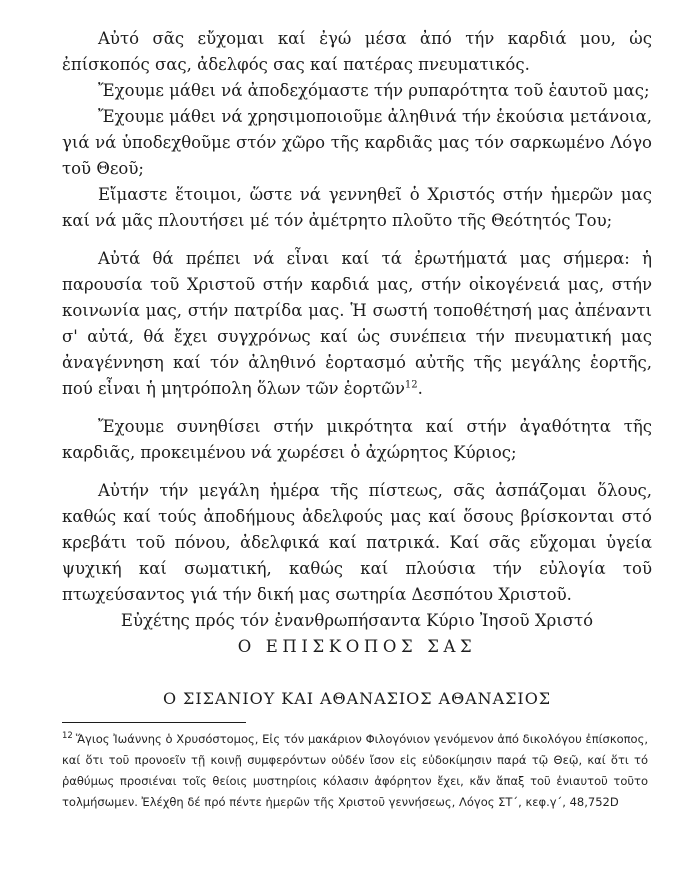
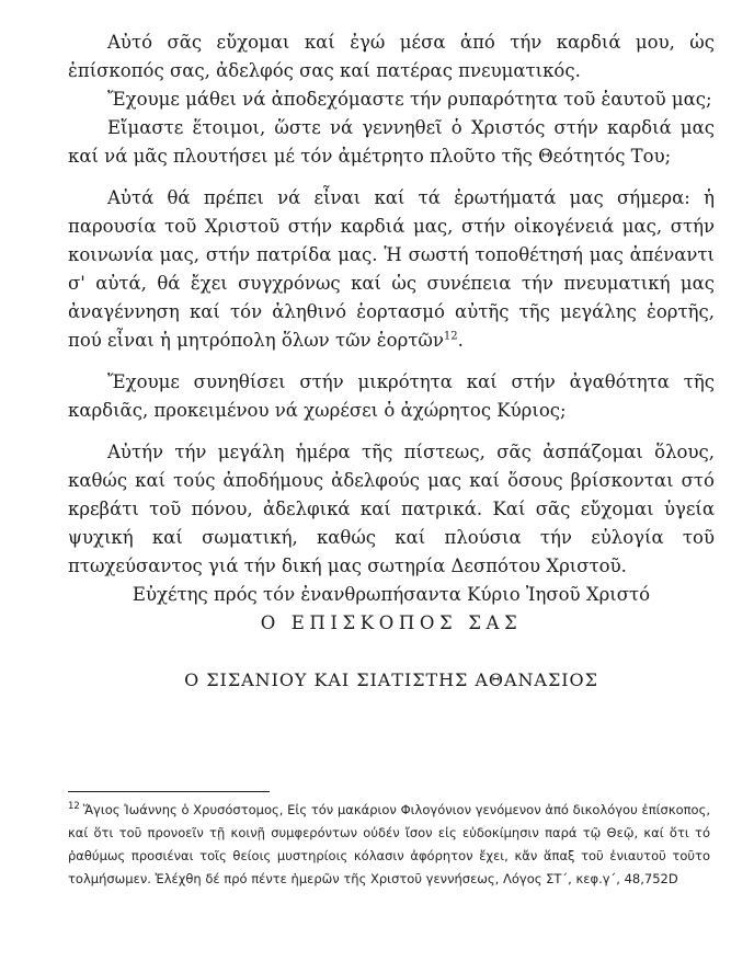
  Αὐτό σᾶς εὔχομαι καί ἐγώ μέσα ἀπό τήν καρδιά μου, ὡς ἐπίσκοπός σας, ἀδελφός σας καί πατέρας πνευματικός.
  Ἔχουμε μάθει νά ἀποδεχόμαστε τήν ρυπαρότητα τοῦ ἑαυτοῦ μας;
- Ἔχουμε μάθει νά χρησιμοποιοῦμε ἀληθινά τήν ἑκούσια μετάνοια, γιά νά ὑποδεχθοῦμε στόν χῶρο τῆς καρδιᾶς μας τόν σαρκωμένο Λόγο τοῦ Θεοῦ;
- Εἴμαστε ἕτοιμοι, ὥστε νά γεννηθεῖ ὁ Χριστός στήν ἡμερῶν μας καί νά μᾶς πλουτήσει μέ τόν ἀμέτρητο πλοῦτο τῆς Θεότητός Του;
+ Εἴμαστε ἕτοιμοι, ὥστε νά γεννηθεῖ ὁ Χριστός στήν καρδιά μας καί νά μᾶς πλουτήσει μέ τόν ἀμέτρητο πλοῦτο τῆς Θεότητός Του;
  Αὐτά θά πρέπει νά εἶναι καί τά ἐρωτήματά μας σήμερα: ἡ παρουσία τοῦ Χριστοῦ στήν καρδιά μας, στήν οἰκογένειά μας, στήν κοινωνία μας, στήν πατρίδα μας. Ἡ σωστή τοποθέτησή μας ἀπέναντι σ' αὐτά, θά ἔχει συγχρόνως καί ὡς συνέπεια τήν πνευματική μας ἀναγέννηση καί τόν ἀληθινό ἑορτασμό αὐτῆς τῆς μεγάλης ἑορτῆς, πού εἶναι ἡ μητρόπολη ὅλων τῶν ἑορτῶν12.
  Ἔχουμε συνηθίσει στήν μικρότητα καί στήν ἀγαθότητα τῆς καρδιᾶς, προκειμένου νά χωρέσει ὁ ἀχώρητος Κύριος;
  Αὐτήν τήν μεγάλη ἡμέρα τῆς πίστεως, σᾶς ἀσπάζομαι ὅλους, καθώς καί τούς ἀποδήμους ἀδελφούς μας καί ὅσους βρίσκονται στό κρεβάτι τοῦ πόνου, ἀδελφικά καί πατρικά. Καί σᾶς εὔχομαι ὑγεία ψυχική καί σωματική, καθώς καί πλούσια τήν εὐλογία τοῦ πτωχεύσαντος γιά τήν δική μας σωτηρία Δεσπότου Χριστοῦ.
  Εὐχέτης πρός τόν ἐνανθρωπήσαντα Κύριο Ἰησοῦ Χριστό
  Ο ΕΠΙΣΚΟΠΟΣ ΣΑΣ
- Ο ΣΙΣΑΝΙΟΥ ΚΑΙ ΑΘΑΝΑΣΙΟΣ ΑΘΑΝΑΣΙΟΣ
+ Ο ΣΙΣΑΝΙΟΥ ΚΑΙ ΣΙΑΤΙΣΤΗΣ ΑΘΑΝΑΣΙΟΣ
  12 Ἅγιος Ἰωάννης ὁ Χρυσόστομος, Εἰς τόν μακάριον Φιλογόνιον γενόμενον ἀπό δικολόγου ἐπίσκοπος, καί ὅτι τοῦ προνοεῖν τῇ κοινῇ συμφερόντων οὐδέν ἴσον εἰς εὐδοκίμησιν παρά τῷ Θεῷ, καί ὅτι τό ῥαθύμως προσιέναι τοῖς θείοις μυστηρίοις κόλασιν ἀφόρητον ἔχει, κἄν ἅπαξ τοῦ ἐνιαυτοῦ τοῦτο τολμήσωμεν. Ἐλέχθη δέ πρό πέντε ἡμερῶν τῆς Χριστοῦ γεννήσεως, Λόγος ΣΤ΄, κεφ.γ΄, 48,752D
